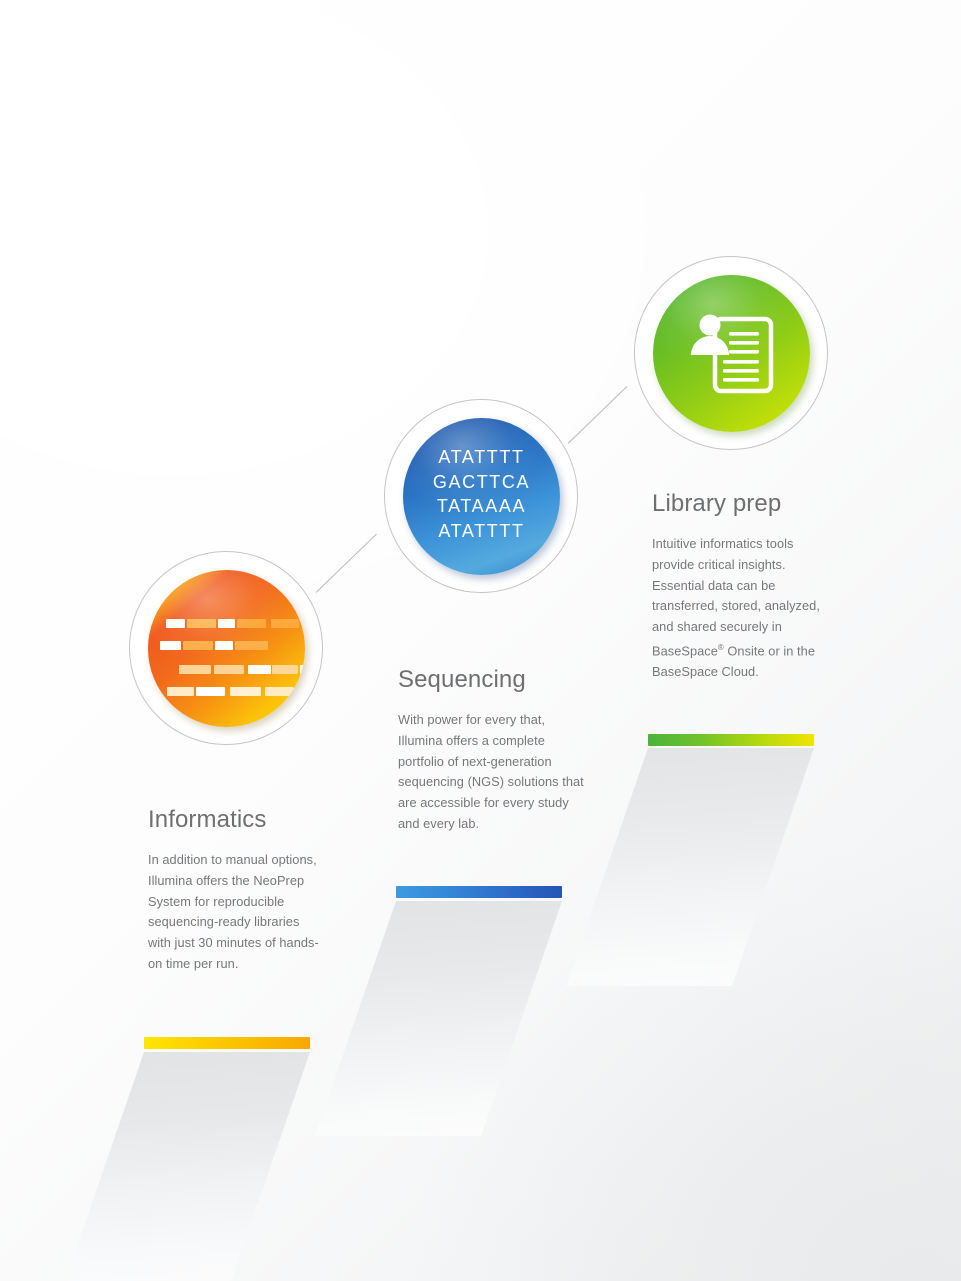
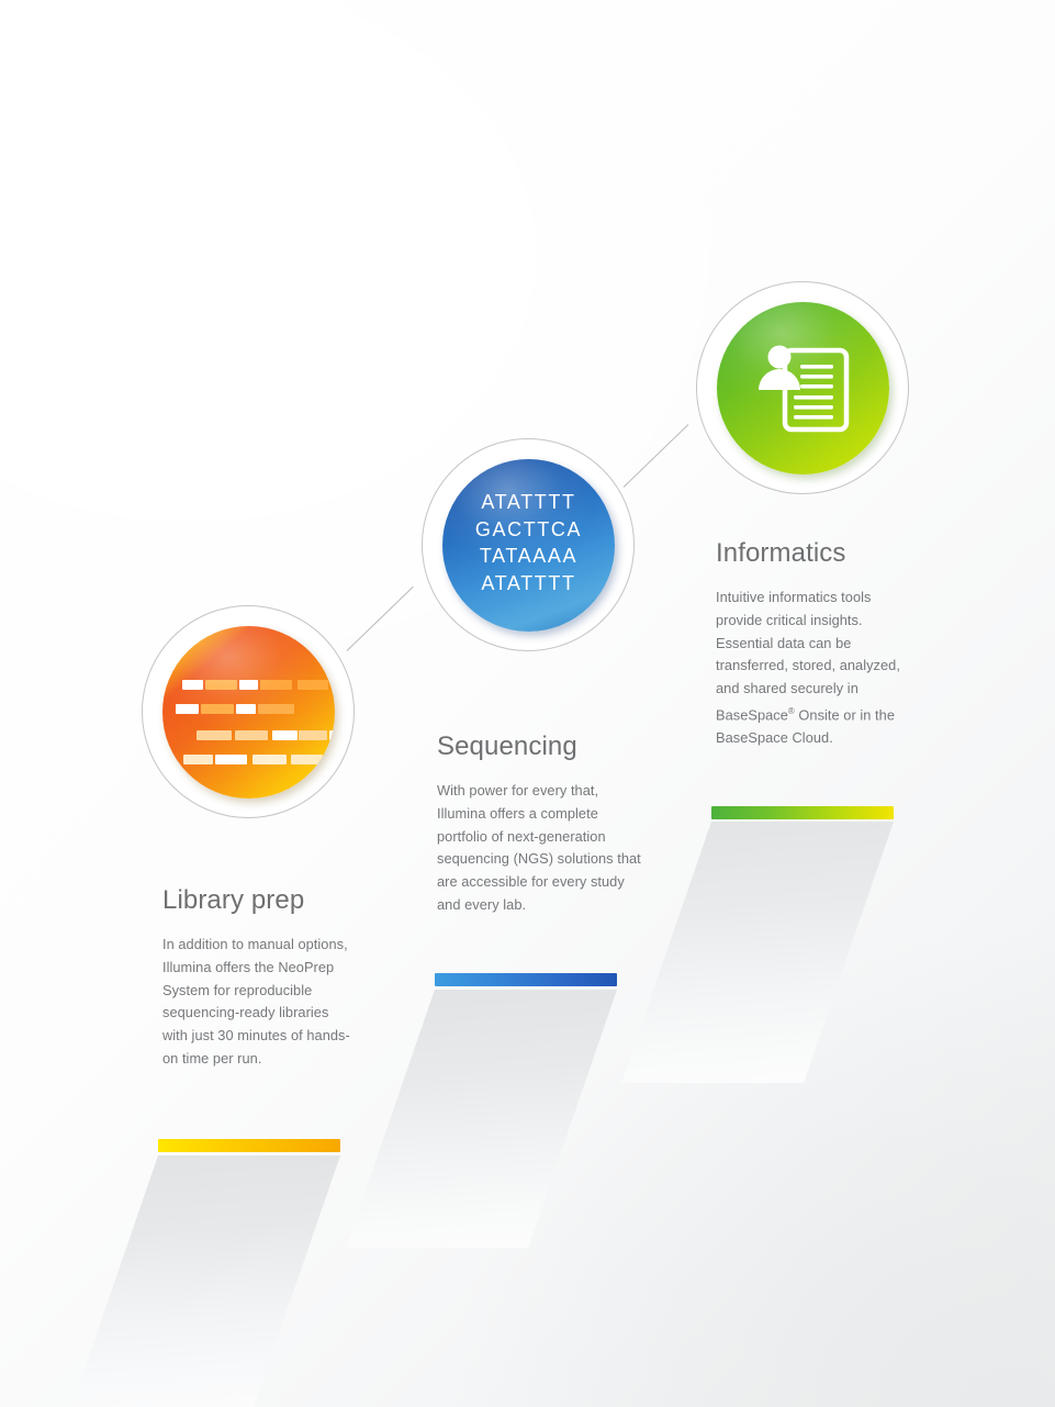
- Library prep
+ Informatics
  Intuitive informatics tools provide critical insights. Essential data can be transferred, stored, analyzed, and shared securely in BaseSpace® Onsite or in the BaseSpace Cloud.
  Sequencing
  With power for every that, Illumina offers a complete portfolio of next-generation sequencing (NGS) solutions that are accessible for every study and every lab.
- Informatics
+ Library prep
  In addition to manual options, Illumina offers the NeoPrep System for reproducible sequencing-ready libraries with just 30 minutes of hands-on time per run.
